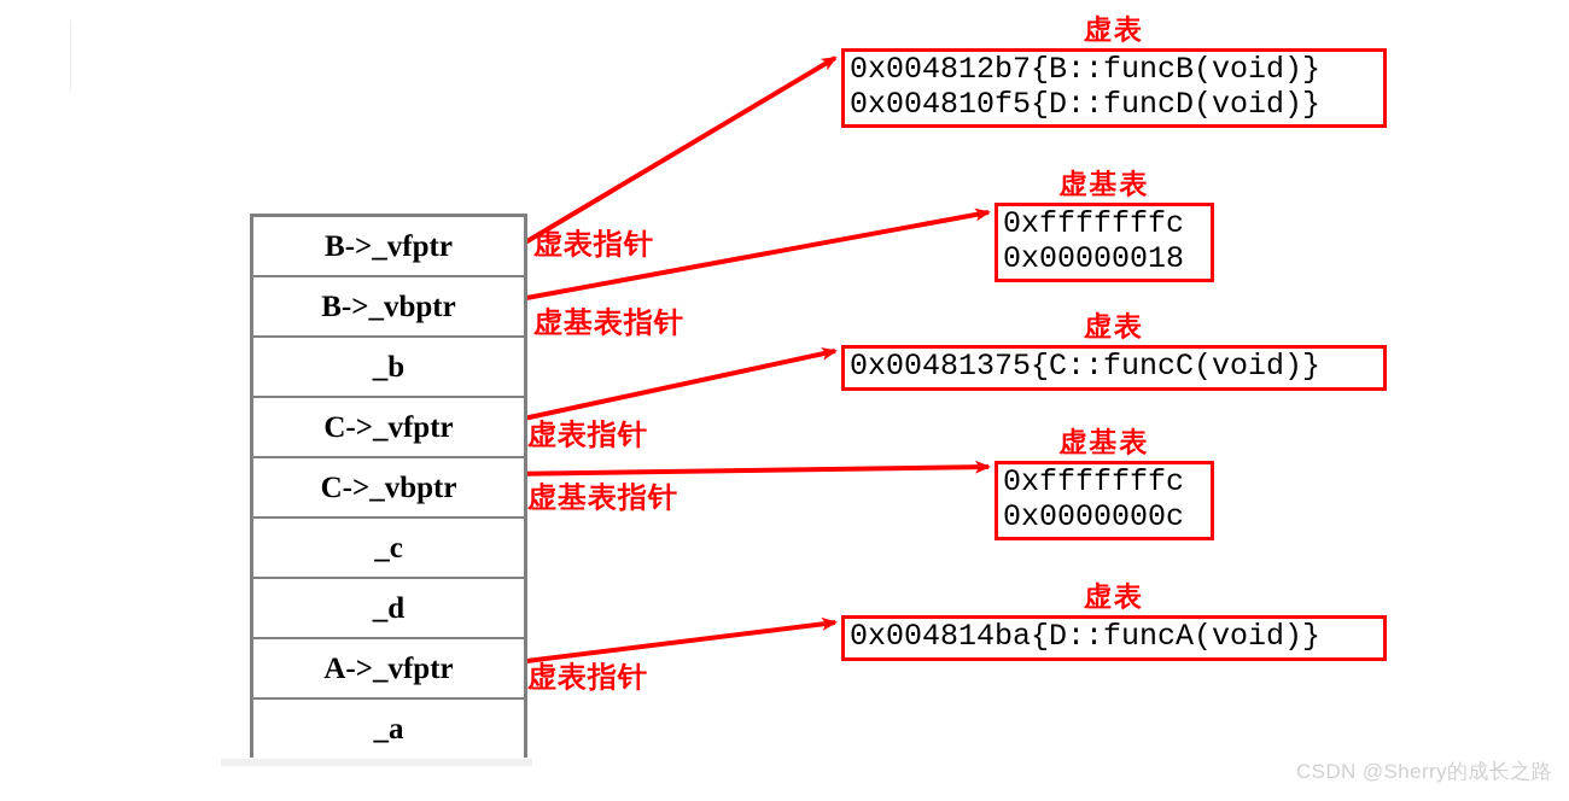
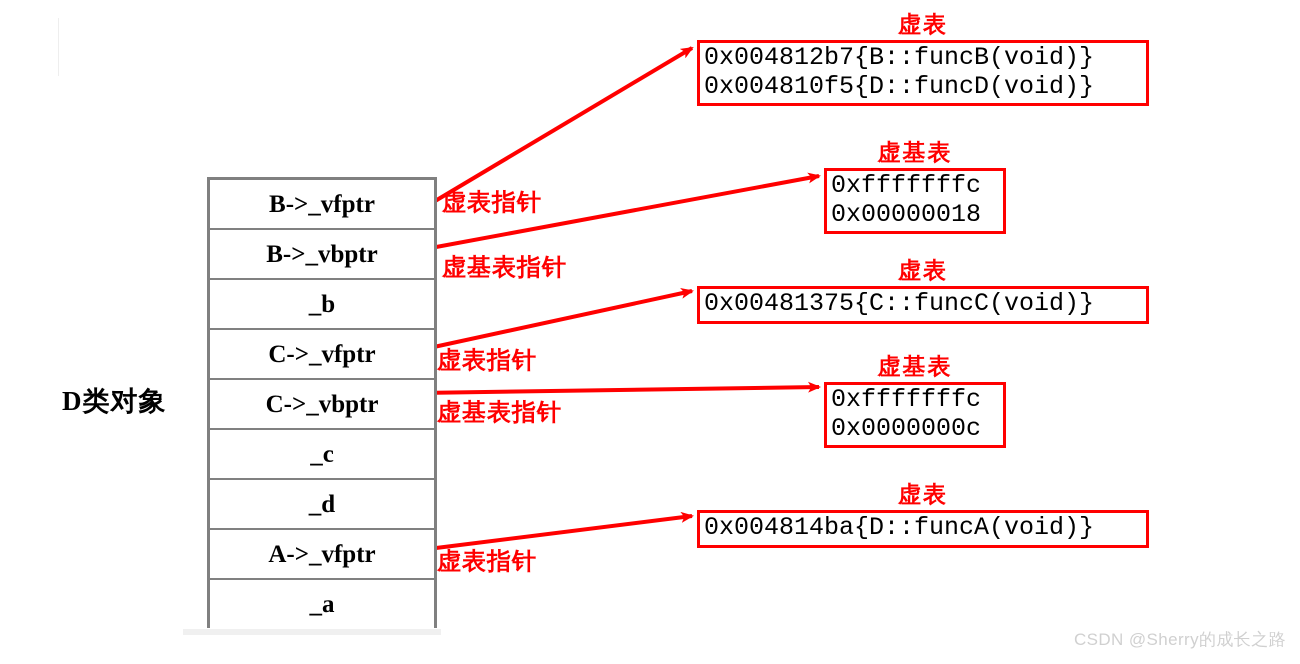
+ D类对象
  B->_vfptr
  B->_vbptr
  _b
  C->_vfptr
  C->_vbptr
  _c
  _d
  A->_vfptr
  _a
  虚表指针
  虚基表指针
  虚表指针
  虚基表指针
  虚表指针
  虚表
  0x004812b7{B::funcB(void)}
  0x004810f5{D::funcD(void)}
  虚基表
  0xfffffffc
  0x00000018
  虚表
  0x00481375{C::funcC(void)}
  虚基表
  0xfffffffc
  0x0000000c
  虚表
  0x004814ba{D::funcA(void)}
  CSDN @Sherry的成长之路
